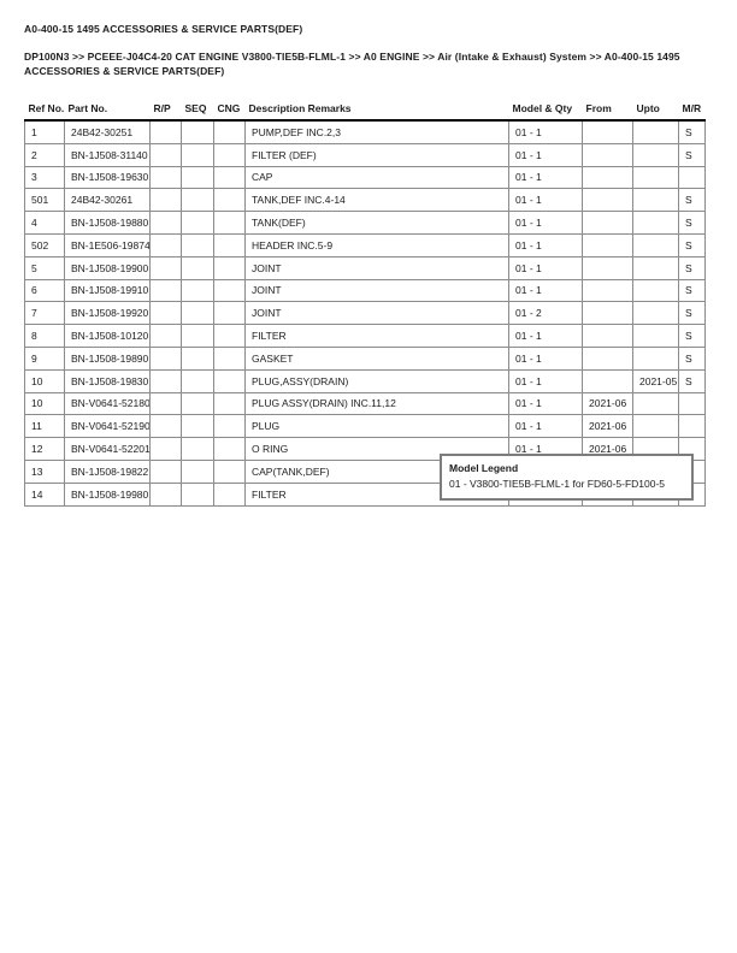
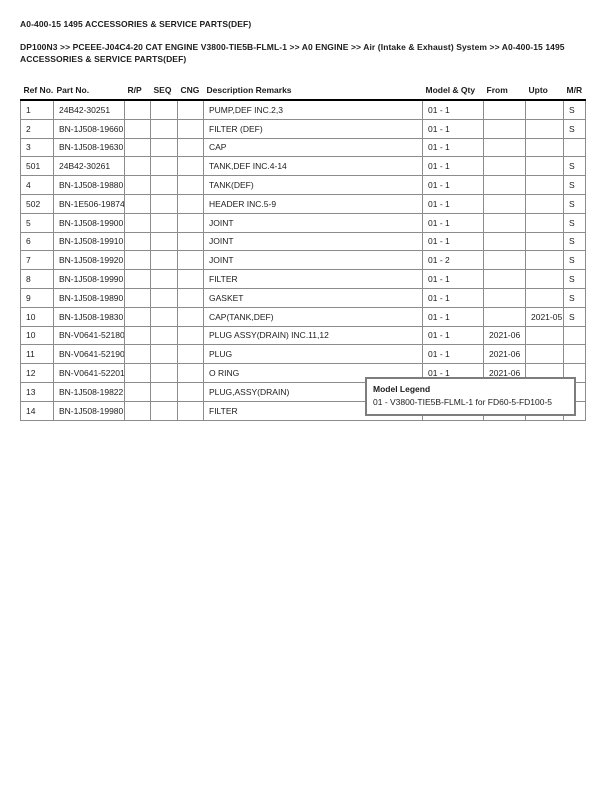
  A0-400-15 1495 ACCESSORIES & SERVICE PARTS(DEF)
  DP100N3 >> PCEEE-J04C4-20 CAT ENGINE V3800-TIE5B-FLML-1 >> A0 ENGINE >> Air (Intake & Exhaust) System >> A0-400-15 1495 ACCESSORIES & SERVICE PARTS(DEF)
  Ref No.	Part No.	R/P	SEQ	CNG	Description Remarks	Model & Qty	From	Upto	M/R
  1	24B42-30251				PUMP,DEF INC.2,3	01 - 1			S
- 2	BN-1J508-31140				FILTER (DEF)	01 - 1			S
+ 2	BN-1J508-19660				FILTER (DEF)	01 - 1			S
  3	BN-1J508-19630				CAP	01 - 1
  501	24B42-30261				TANK,DEF INC.4-14	01 - 1			S
  4	BN-1J508-19880				TANK(DEF)	01 - 1			S
  502	BN-1E506-19874				HEADER INC.5-9	01 - 1			S
  5	BN-1J508-19900				JOINT	01 - 1			S
  6	BN-1J508-19910				JOINT	01 - 1			S
  7	BN-1J508-19920				JOINT	01 - 2			S
- 8	BN-1J508-10120				FILTER	01 - 1			S
+ 8	BN-1J508-19990				FILTER	01 - 1			S
  9	BN-1J508-19890				GASKET	01 - 1			S
- 10	BN-1J508-19830				PLUG,ASSY(DRAIN)	01 - 1		2021-05	S
+ 10	BN-1J508-19830				CAP(TANK,DEF)	01 - 1		2021-05	S
  10	BN-V0641-52180				PLUG ASSY(DRAIN) INC.11,12	01 - 1	2021-06
  11	BN-V0641-52190				PLUG	01 - 1	2021-06
  12	BN-V0641-52201				O RING	01 - 1	2021-06
- 13	BN-1J508-19822				CAP(TANK,DEF)
+ 13	BN-1J508-19822				PLUG,ASSY(DRAIN)
  14	BN-1J508-19980				FILTER
  Model Legend
  01 - V3800-TIE5B-FLML-1 for FD60-5-FD100-5
